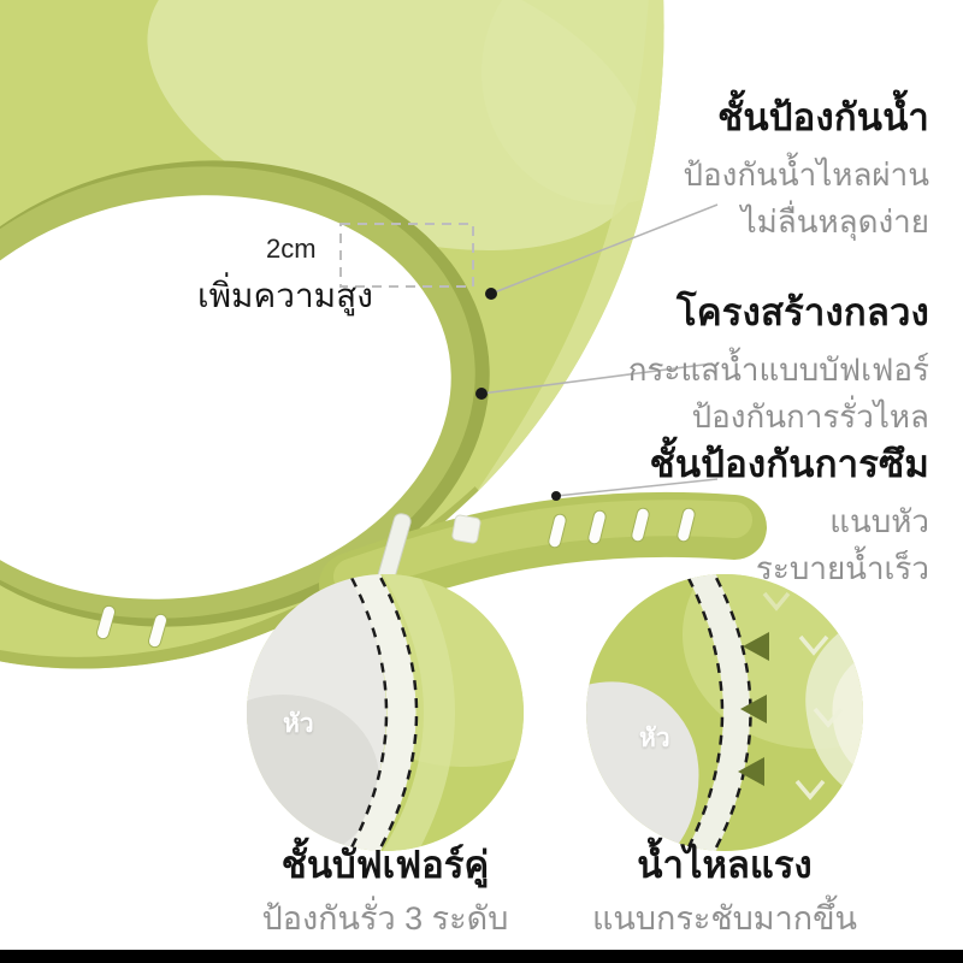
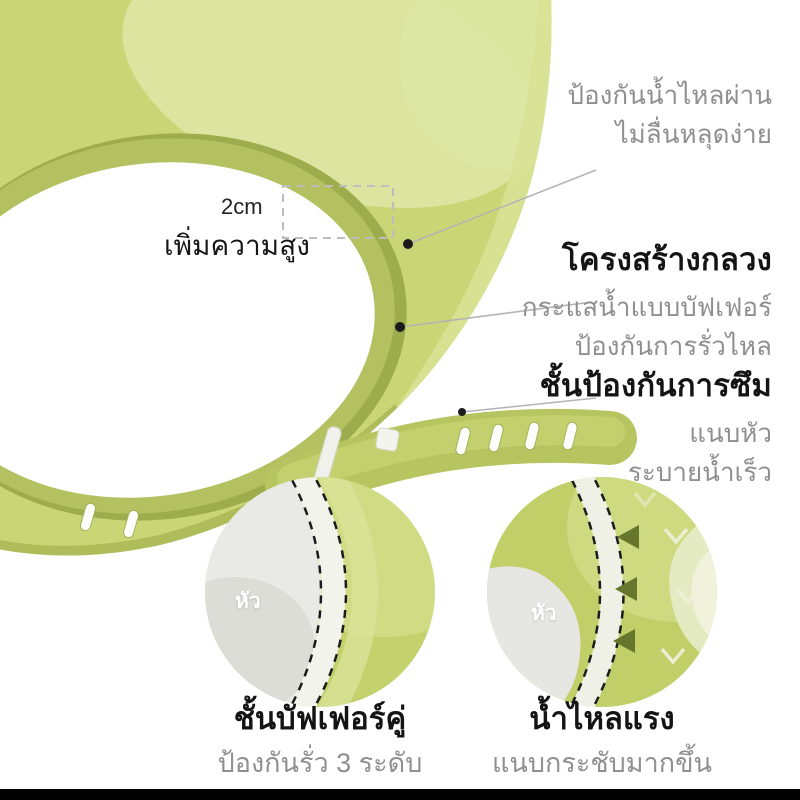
  2cm
  เพิ่มความสูง
- ชั้นป้องกันน้ำ
  ป้องกันน้ำไหลผ่าน
  ไม่ลื่นหลุดง่าย
  โครงสร้างกลวง
  กระแสน้ำแบบบัฟเฟอร์
  ป้องกันการรั่วไหล
  ชั้นป้องกันการซึม
  แนบหัว
  ระบายน้ำเร็ว
  หัว
  หัว
  ชั้นบัฟเฟอร์คู่
  ป้องกันรั่ว 3 ระดับ
  น้ำไหลแรง
  แนบกระชับมากขึ้น
